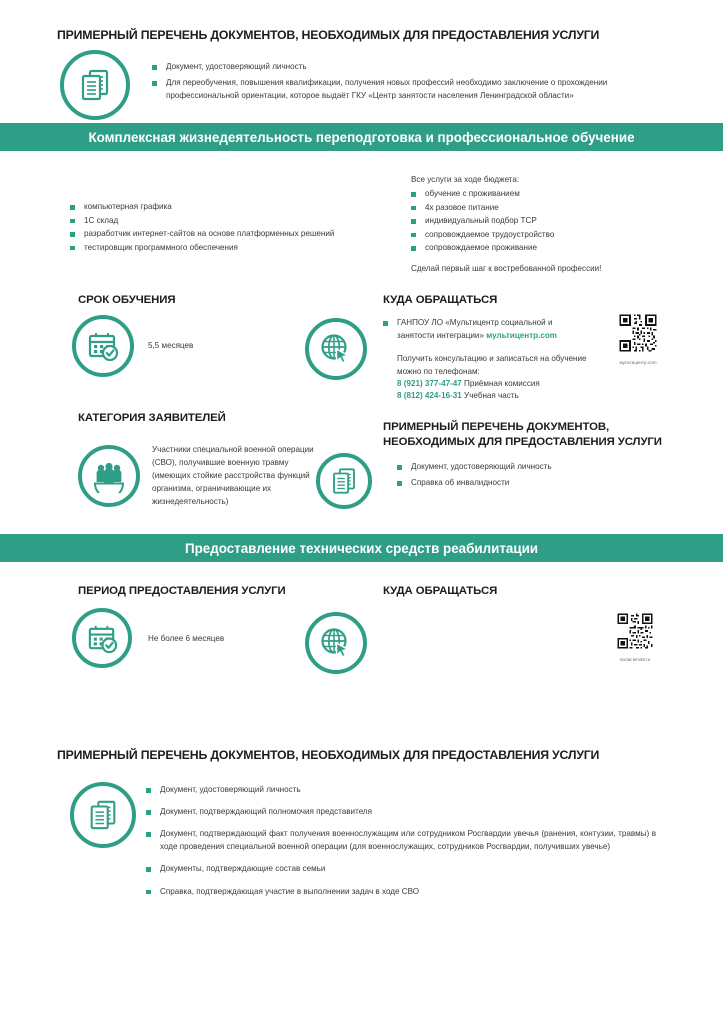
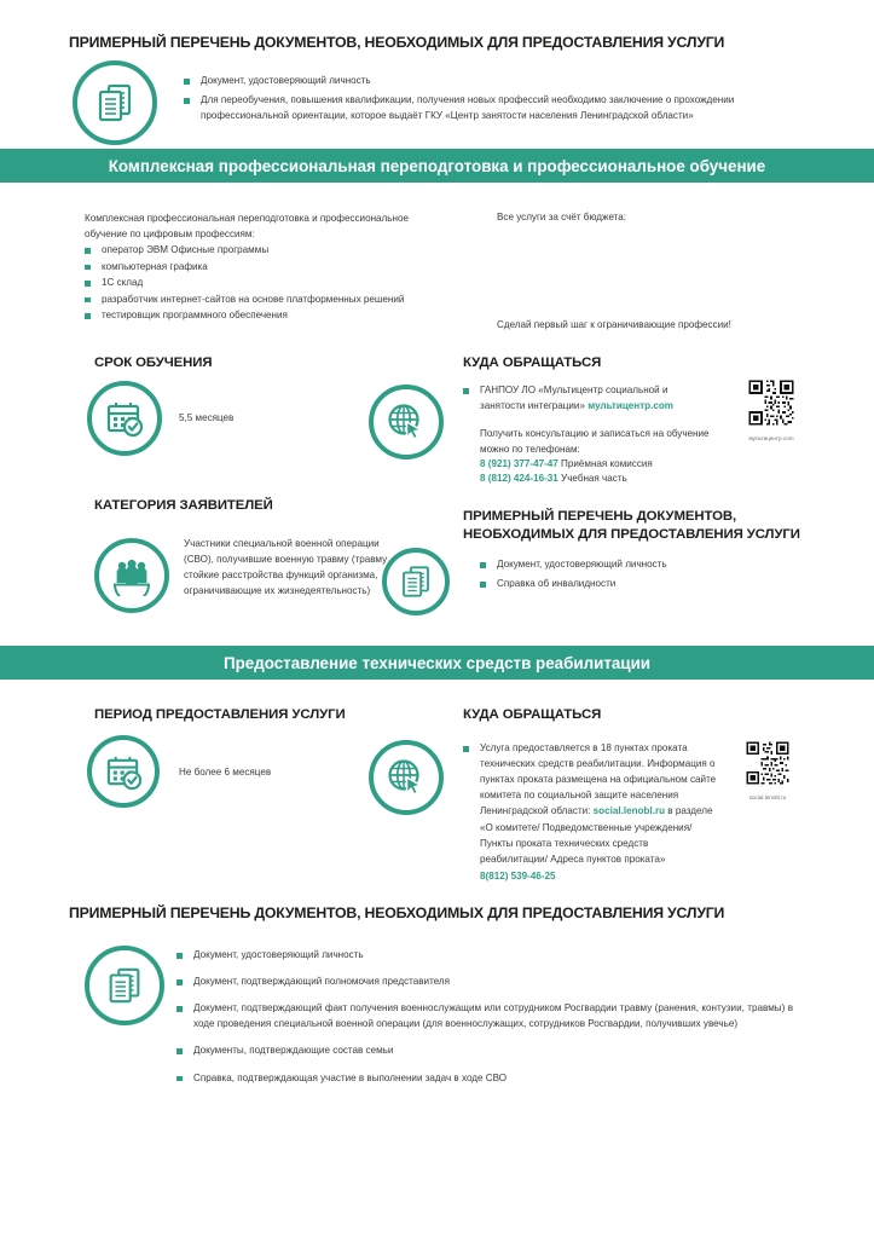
  ПРИМЕРНЫЙ ПЕРЕЧЕНЬ ДОКУМЕНТОВ, НЕОБХОДИМЫХ ДЛЯ ПРЕДОСТАВЛЕНИЯ УСЛУГИ
  Документ, удостоверяющий личность
  Для переобучения, повышения квалификации, получения новых профессий необходимо заключение о прохождении профессиональной ориентации, которое выдаёт ГКУ «Центр занятости населения Ленинградской области»
- Комплексная жизнедеятельность переподготовка и профессиональное обучение
+ Комплексная профессиональная переподготовка и профессиональное обучение
+ Комплексная профессиональная переподготовка и профессиональное обучение по цифровым профессиям:
+ оператор ЭВМ Офисные программы
  компьютерная графика
  1С склад
  разработчик интернет-сайтов на основе платформенных решений
  тестировщик программного обеспечения
- Все услуги за ходе бюджета:
+ Все услуги за счёт бюджета:
- обучение с проживанием
- 4х разовое питание
- индивидуальный подбор ТСР
- сопровождаемое трудоустройство
- сопровождаемое проживание
- Сделай первый шаг к востребованной профессии!
+ Сделай первый шаг к ограничивающие профессии!
  СРОК ОБУЧЕНИЯ
  5,5 месяцев
  КУДА ОБРАЩАТЬСЯ
  ГАНПОУ ЛО «Мультицентр социальной и занятости интеграции» мультицентр.com
  Получить консультацию и записаться на обучение можно по телефонам:
  8 (921) 377-47-47 Приёмная комиссия
  8 (812) 424-16-31 Учебная часть
  КАТЕГОРИЯ ЗАЯВИТЕЛЕЙ
- Участники специальной военной операции (СВО), получившие военную травму (имеющих стойкие расстройства функций организма, ограничивающие их жизнедеятельность)
+ Участники специальной военной операции (СВО), получившие военную травму (травму стойкие расстройства функций организма, ограничивающие их жизнедеятельность)
  ПРИМЕРНЫЙ ПЕРЕЧЕНЬ ДОКУМЕНТОВ,
  НЕОБХОДИМЫХ ДЛЯ ПРЕДОСТАВЛЕНИЯ УСЛУГИ
  Документ, удостоверяющий личность
  Справка об инвалидности
  Предоставление технических средств реабилитации
  ПЕРИОД ПРЕДОСТАВЛЕНИЯ УСЛУГИ
  Не более 6 месяцев
  КУДА ОБРАЩАТЬСЯ
+ Услуга предоставляется в 18 пунктах проката технических средств реабилитации. Информация о пунктах проката размещена на официальном сайте комитета по социальной защите населения Ленинградской области: social.lenobl.ru в разделе «О комитете/ Подведомственные учреждения/ Пункты проката технических средств реабилитации/ Адреса пунктов проката»
+ 8(812) 539-46-25
  ПРИМЕРНЫЙ ПЕРЕЧЕНЬ ДОКУМЕНТОВ, НЕОБХОДИМЫХ ДЛЯ ПРЕДОСТАВЛЕНИЯ УСЛУГИ
  Документ, удостоверяющий личность
  Документ, подтверждающий полномочия представителя
- Документ, подтверждающий факт получения военнослужащим или сотрудником Росгвардии увечья (ранения, контузии, травмы) в ходе проведения специальной военной операции (для военнослужащих, сотрудников Росгвардии, получивших увечье)
+ Документ, подтверждающий факт получения военнослужащим или сотрудником Росгвардии травму (ранения, контузии, травмы) в ходе проведения специальной военной операции (для военнослужащих, сотрудников Росгвардии, получивших увечье)
  Документы, подтверждающие состав семьи
  Справка, подтверждающая участие в выполнении задач в ходе СВО
